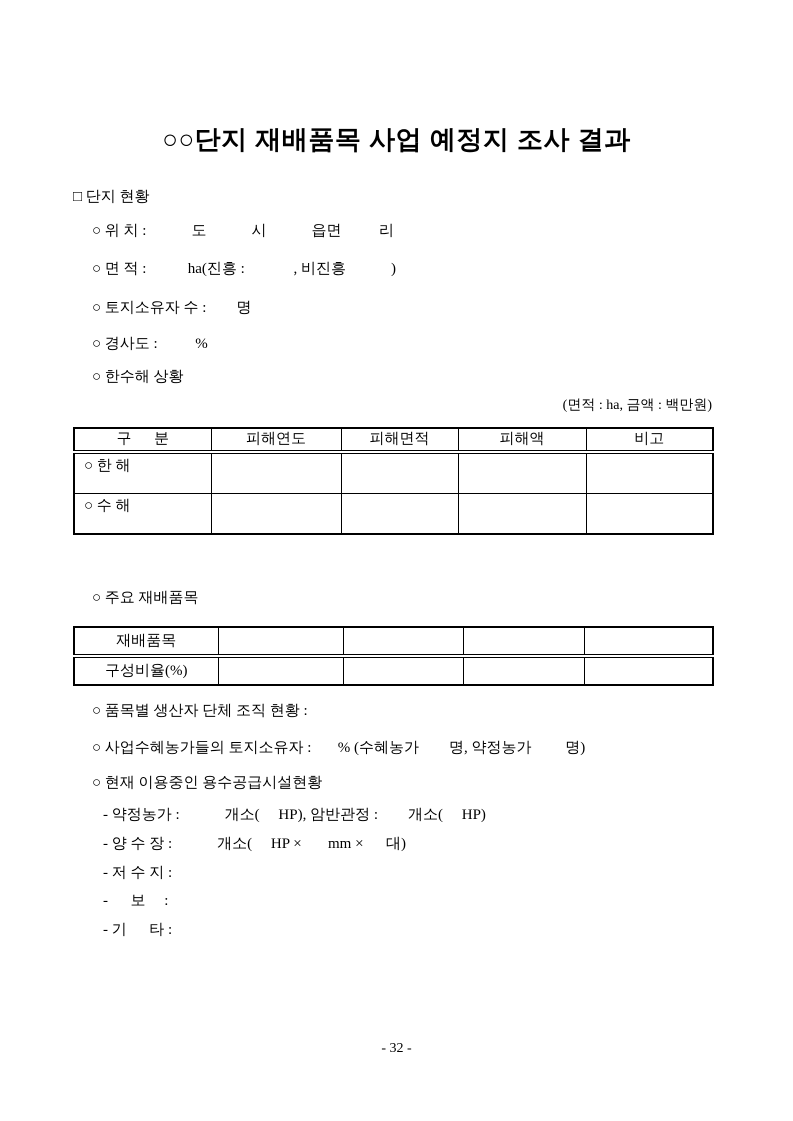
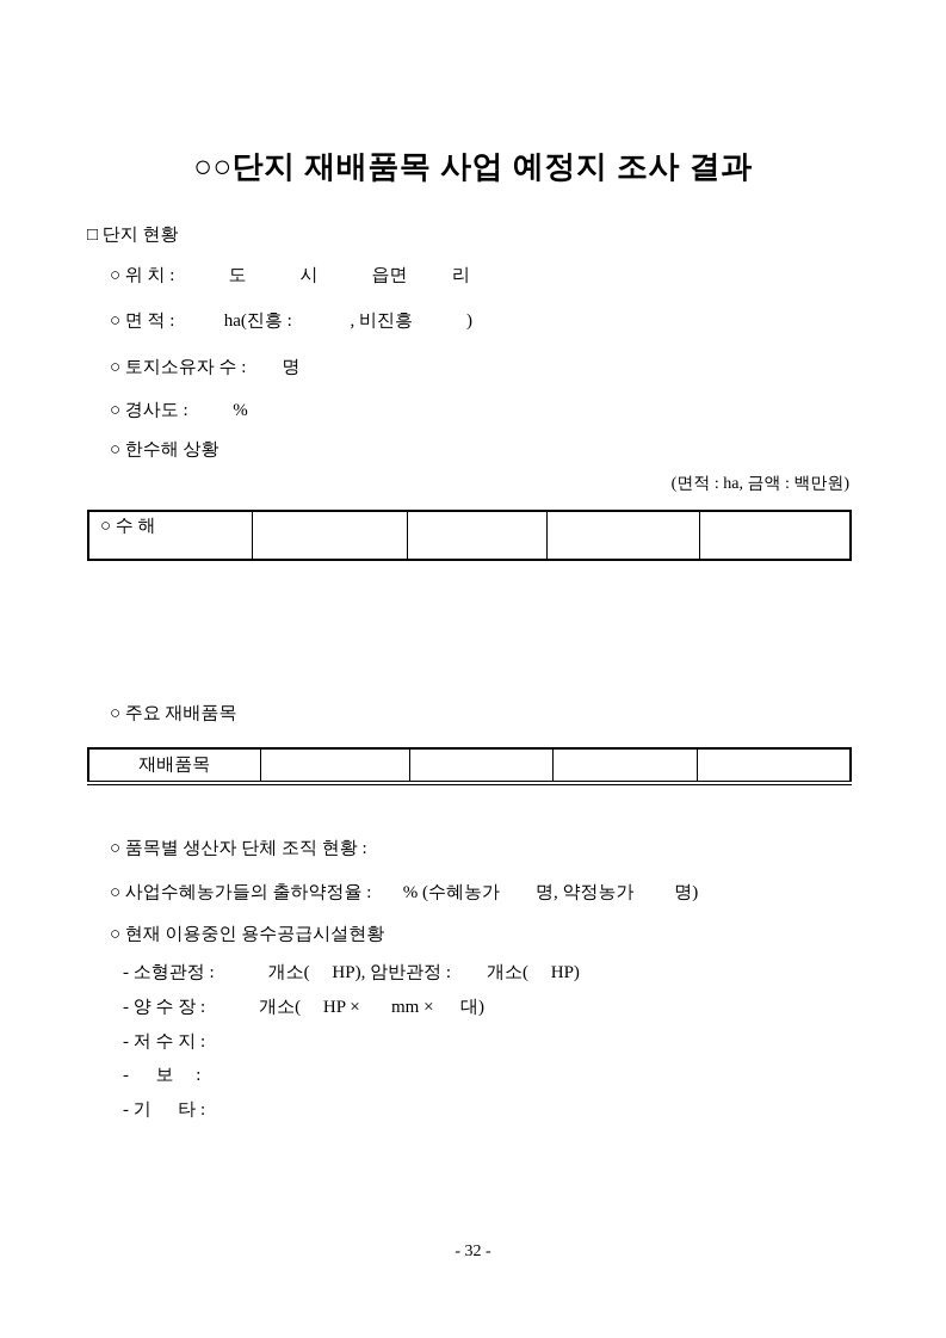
  ○○단지 재배품목 사업 예정지 조사 결과
  □ 단지 현황
  ○ 위 치 : 도 시 읍면 리
  ○ 면 적 : ha(진흥 : , 비진흥 )
  ○ 토지소유자 수 : 명
  ○ 경사도 : %
  ○ 한수해 상황
  (면적 : ha, 금액 : 백만원)
- 구 분	피해연도	피해면적	피해액	비고
- ○ 한 해
  ○ 수 해
  ○ 주요 재배품목
  재배품목
- 구성비율(%)
  ○ 품목별 생산자 단체 조직 현황 :
- ○ 사업수혜농가들의 토지소유자 : % (수혜농가 명, 약정농가 명)
+ ○ 사업수혜농가들의 출하약정율 : % (수혜농가 명, 약정농가 명)
  ○ 현재 이용중인 용수공급시설현황
- - 약정농가 : 개소( HP), 암반관정 : 개소( HP)
+ - 소형관정 : 개소( HP), 암반관정 : 개소( HP)
  - 양 수 장 : 개소( HP × mm × 대)
  - 저 수 지 :
  - 보 :
  - 기 타 :
  - 32 -
